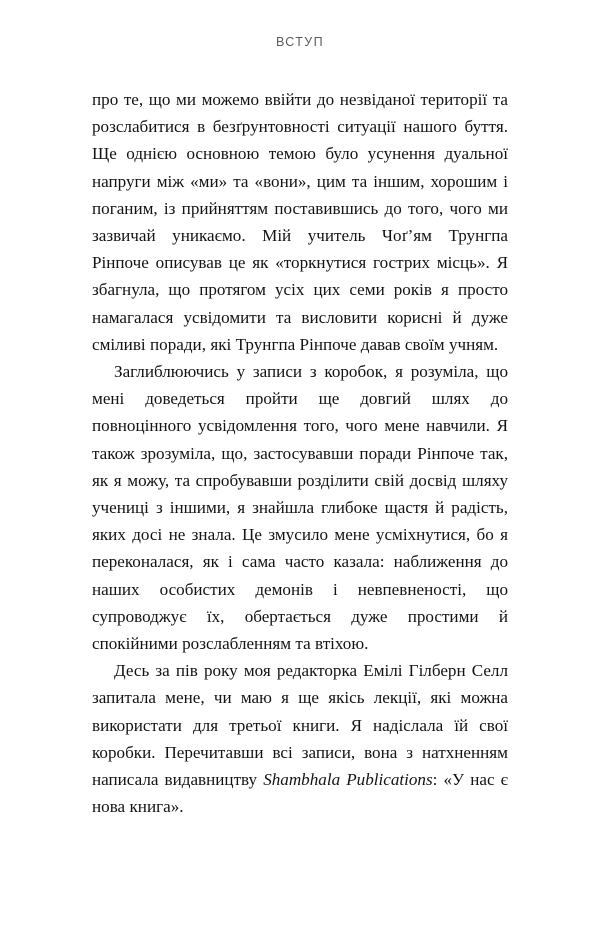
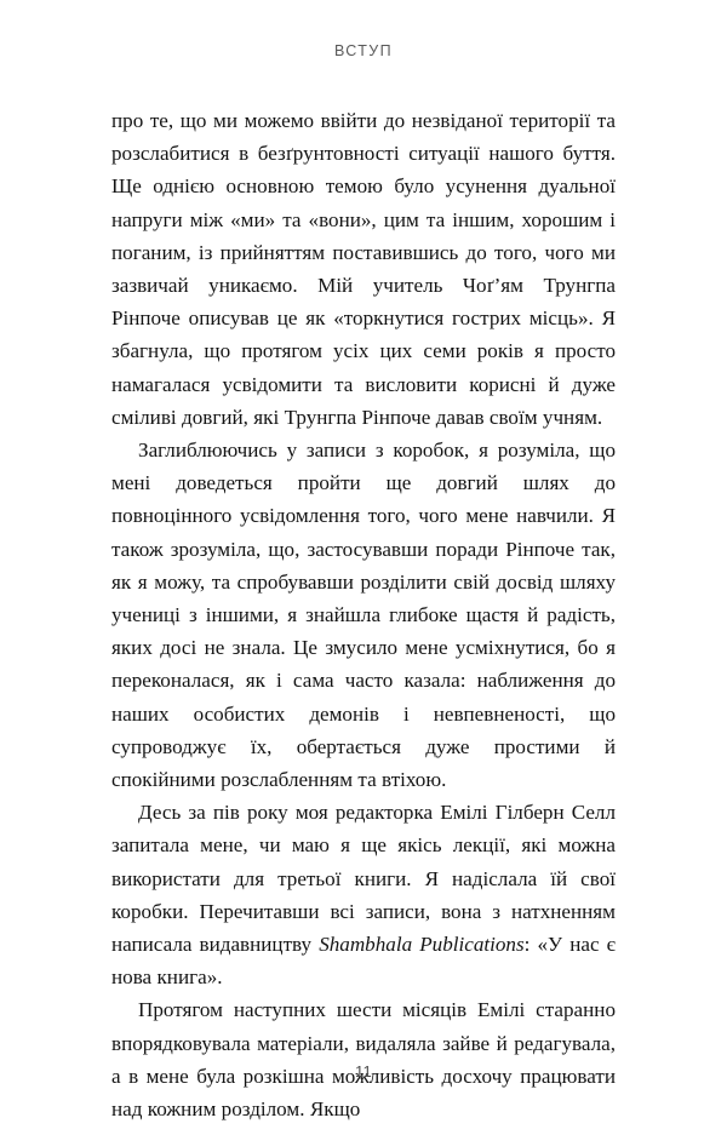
  ВСТУП
- про те, що ми можемо ввійти до незвіданої території та розслабитися в безґрунтовності ситуації нашого буття. Ще однією основною темою було усунення дуальної напруги між «ми» та «вони», цим та іншим, хорошим і поганим, із прийняттям поставившись до того, чого ми зазвичай уникаємо. Мій учитель Чоґ’ям Трунгпа Рінпоче описував це як «торкнутися гострих місць». Я збагнула, що протягом усіх цих семи років я просто намагалася усвідомити та висловити корисні й дуже сміливі поради, які Трунгпа Рінпоче давав своїм учням.
+ про те, що ми можемо ввійти до незвіданої території та розслабитися в безґрунтовності ситуації нашого буття. Ще однією основною темою було усунення дуальної напруги між «ми» та «вони», цим та іншим, хорошим і поганим, із прийняттям поставившись до того, чого ми зазвичай уникаємо. Мій учитель Чоґ’ям Трунгпа Рінпоче описував це як «торкнутися гострих місць». Я збагнула, що протягом усіх цих семи років я просто намагалася усвідомити та висловити корисні й дуже сміливі довгий, які Трунгпа Рінпоче давав своїм учням.
  Заглиблюючись у записи з коробок, я розуміла, що мені доведеться пройти ще довгий шлях до повноцінного усвідомлення того, чого мене навчили. Я також зрозуміла, що, застосувавши поради Рінпоче так, як я можу, та спробувавши розділити свій досвід шляху учениці з іншими, я знайшла глибоке щастя й радість, яких досі не знала. Це змусило мене усміхнутися, бо я переконалася, як і сама часто казала: наближення до наших особистих демонів і невпевненості, що супроводжує їх, обертається дуже простими й спокійними розслабленням та втіхою.
  Десь за пів року моя редакторка Емілі Гілберн Селл запитала мене, чи маю я ще якісь лекції, які можна використати для третьої книги. Я надіслала їй свої коробки. Перечитавши всі записи, вона з натхненням написала видавництву Shambhala Publications: «У нас є нова книга».
+ Протягом наступних шести місяців Емілі старанно впорядковувала матеріали, видаляла зайве й редагувала, а в мене була розкішна можливість досхочу працювати над кожним розділом. Якщо
+ 11
